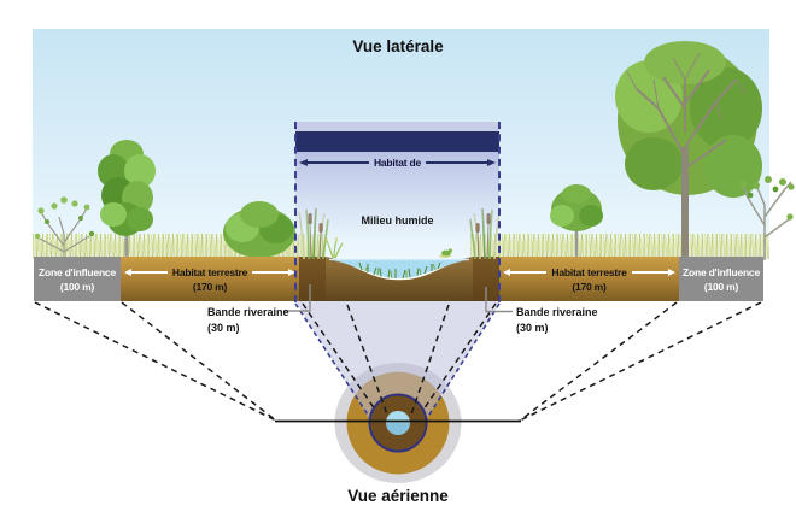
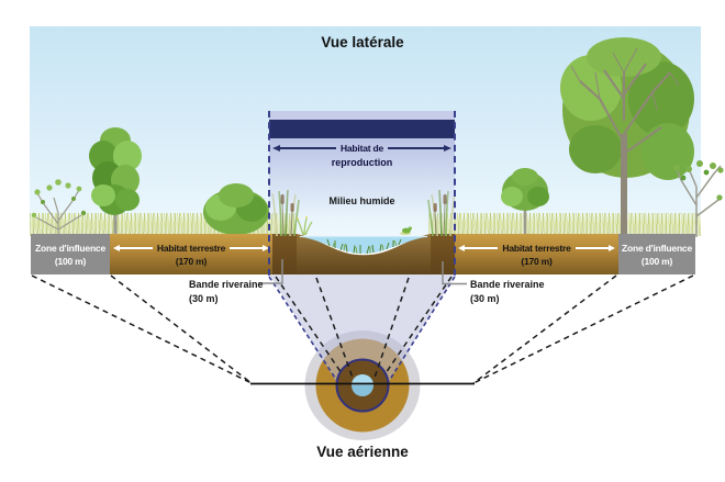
  Zone d'influence
  (100 m)
  Habitat terrestre
  (170 m)
  Habitat terrestre
  (170 m)
  Zone d'influence
  (100 m)
  Habitat de
+ reproduction
  Milieu humide
  Vue latérale
  Vue aérienne
  Bande riveraine
  (30 m)
  Bande riveraine
  (30 m)
